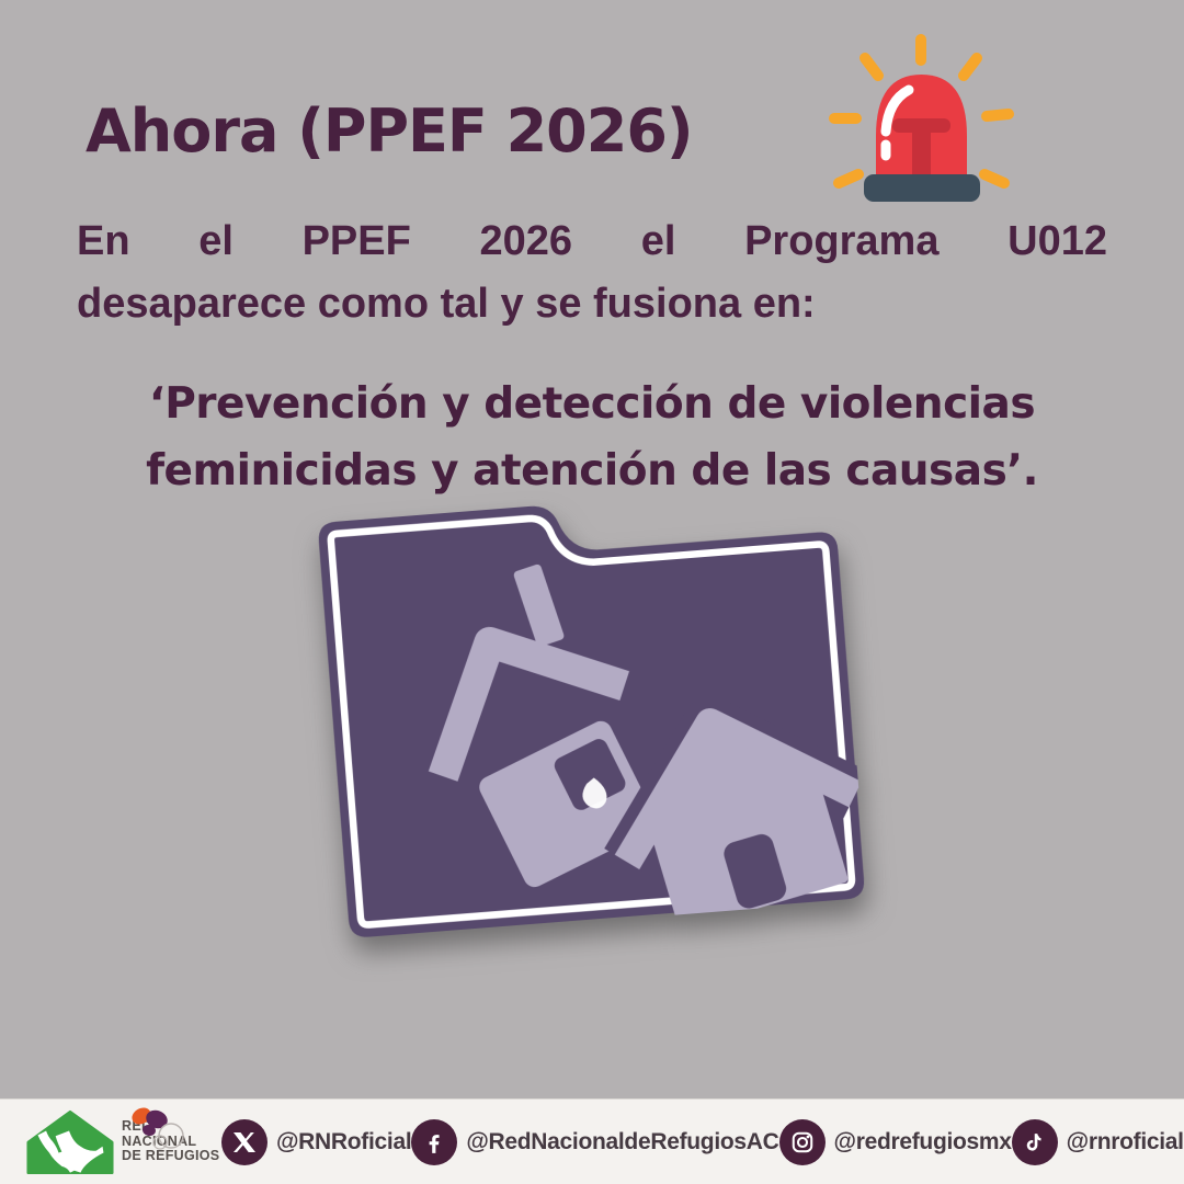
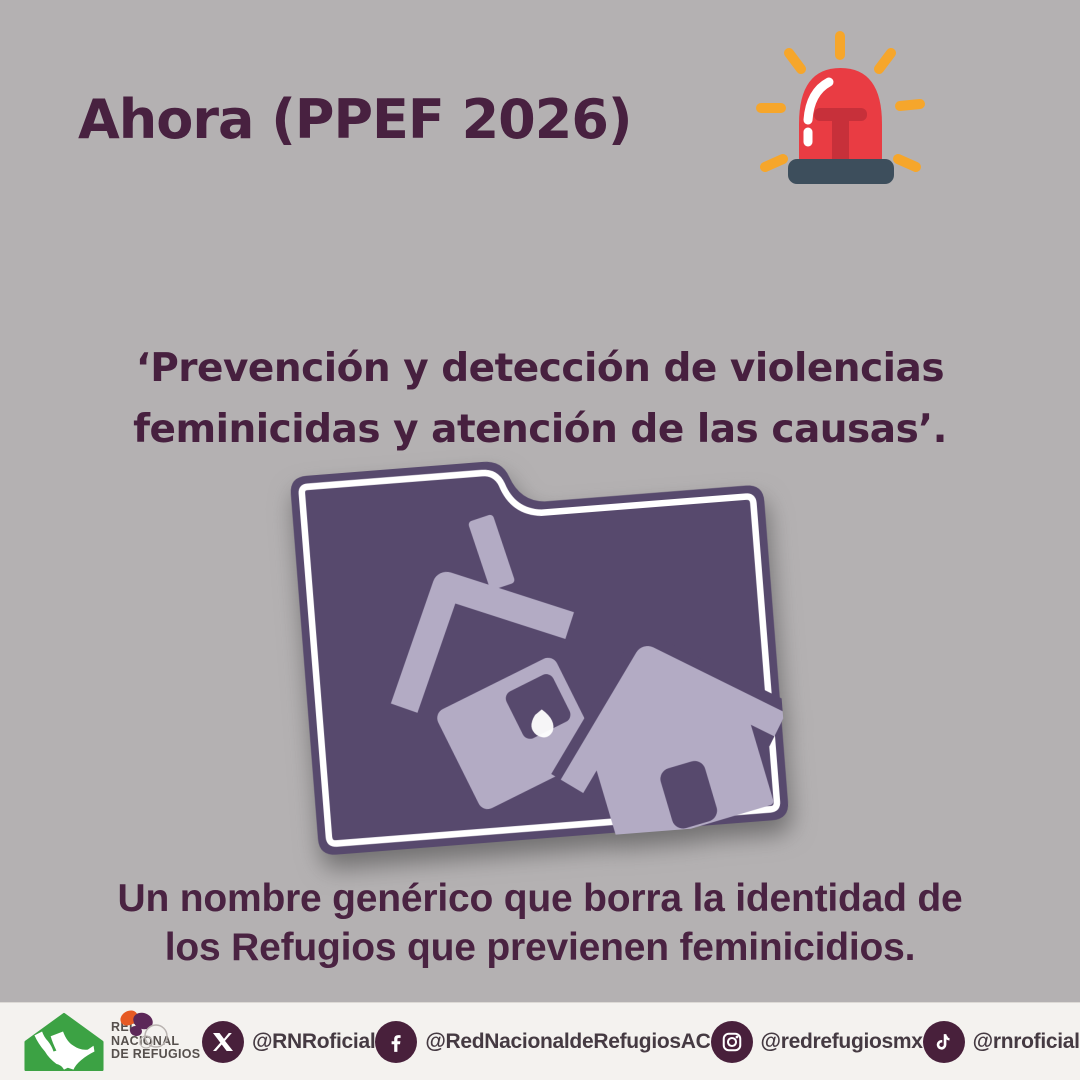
  Ahora (PPEF 2026)
- En el PPEF 2026 el Programa U012
- desaparece como tal y se fusiona en:
  ‘Prevención y detección de violencias
  feminicidas y atención de las causas’.
+ Un nombre genérico que borra la identidad de
+ los Refugios que previenen feminicidios.
  NACIONAL
  DE REFUGIOS
  @RNRoficial
  @RedNacionaldeRefugiosAC
  @redrefugiosmx
  @rnroficial
